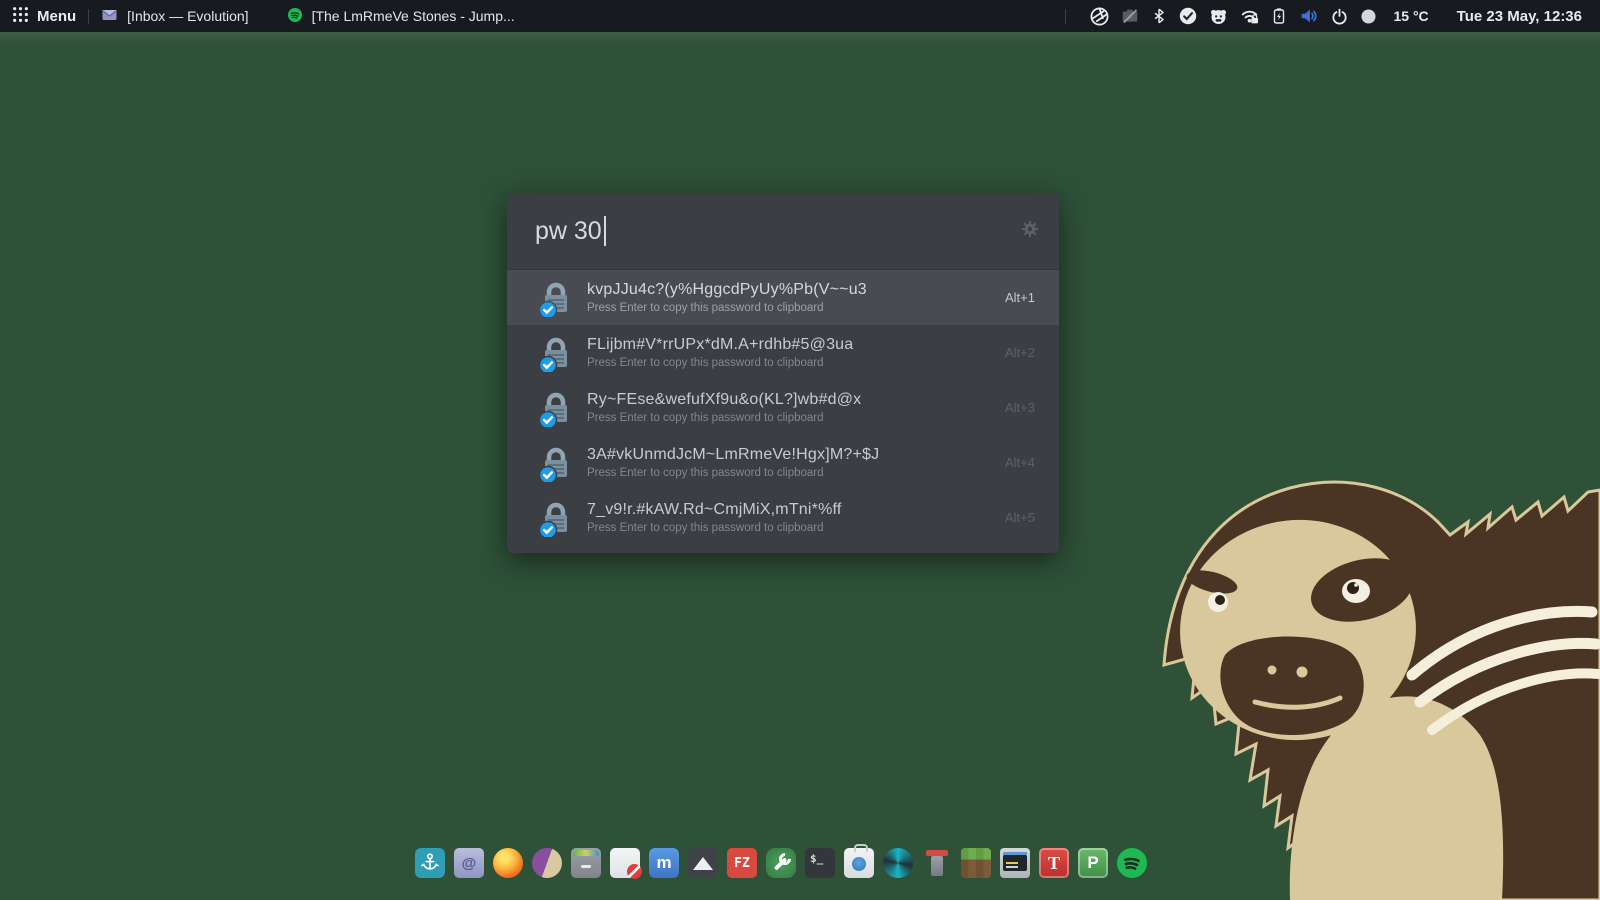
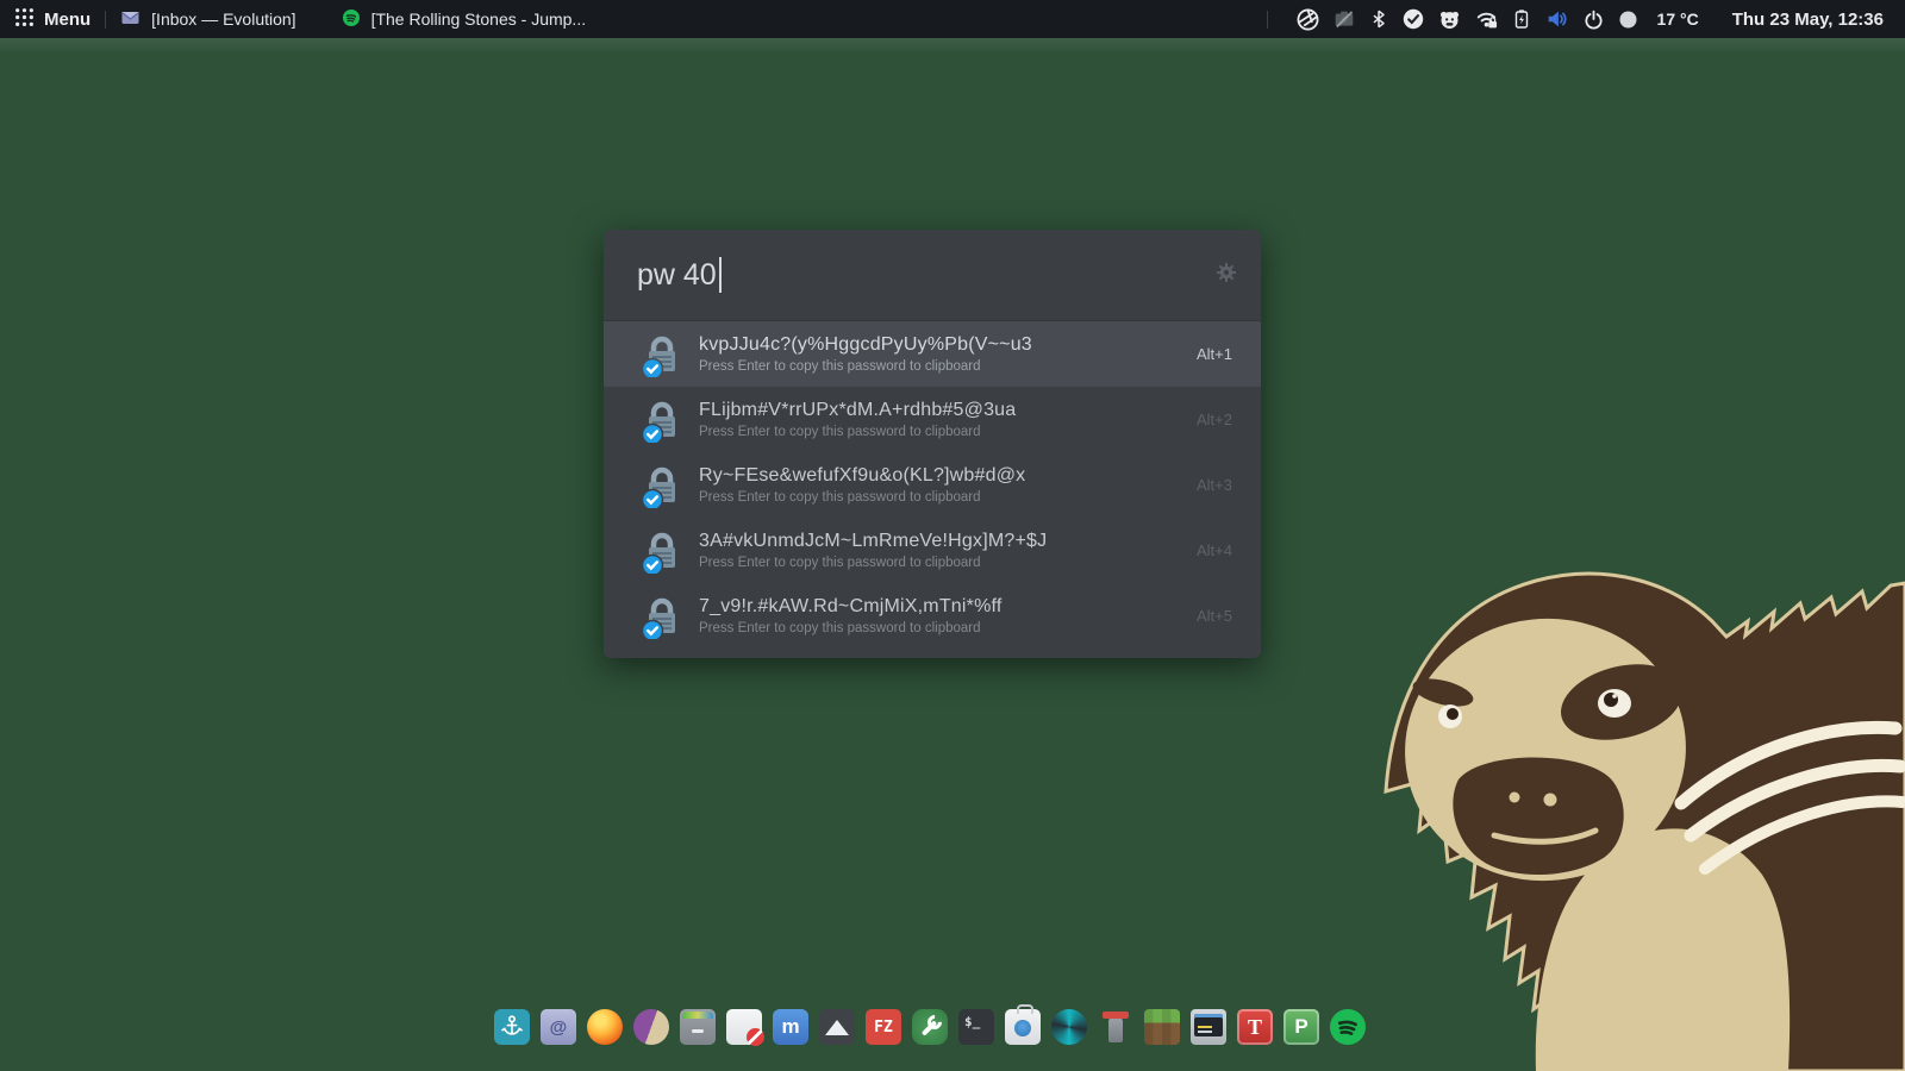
  Menu
  [Inbox — Evolution]
- [The LmRmeVe Stones - Jump...
+ [The Rolling Stones - Jump...
- 15 °C
+ 17 °C
- Tue 23 May, 12:36
+ Thu 23 May, 12:36
- pw 30
+ pw 40
  kvpJJu4c?(y%HggcdPyUy%Pb(V~~u3
  Press Enter to copy this password to clipboard
  Alt+1
  FLijbm#V*rrUPx*dM.A+rdhb#5@3ua
  Press Enter to copy this password to clipboard
  Alt+2
  Ry~FEse&wefufXf9u&o(KL?]wb#d@x
  Press Enter to copy this password to clipboard
  Alt+3
  3A#vkUnmdJcM~LmRmeVe!Hgx]M?+$J
  Press Enter to copy this password to clipboard
  Alt+4
  7_v9!r.#kAW.Rd~CmjMiX,mTni*%ff
  Press Enter to copy this password to clipboard
  Alt+5
  @
  m
  FZ
  $_
  T
  P
